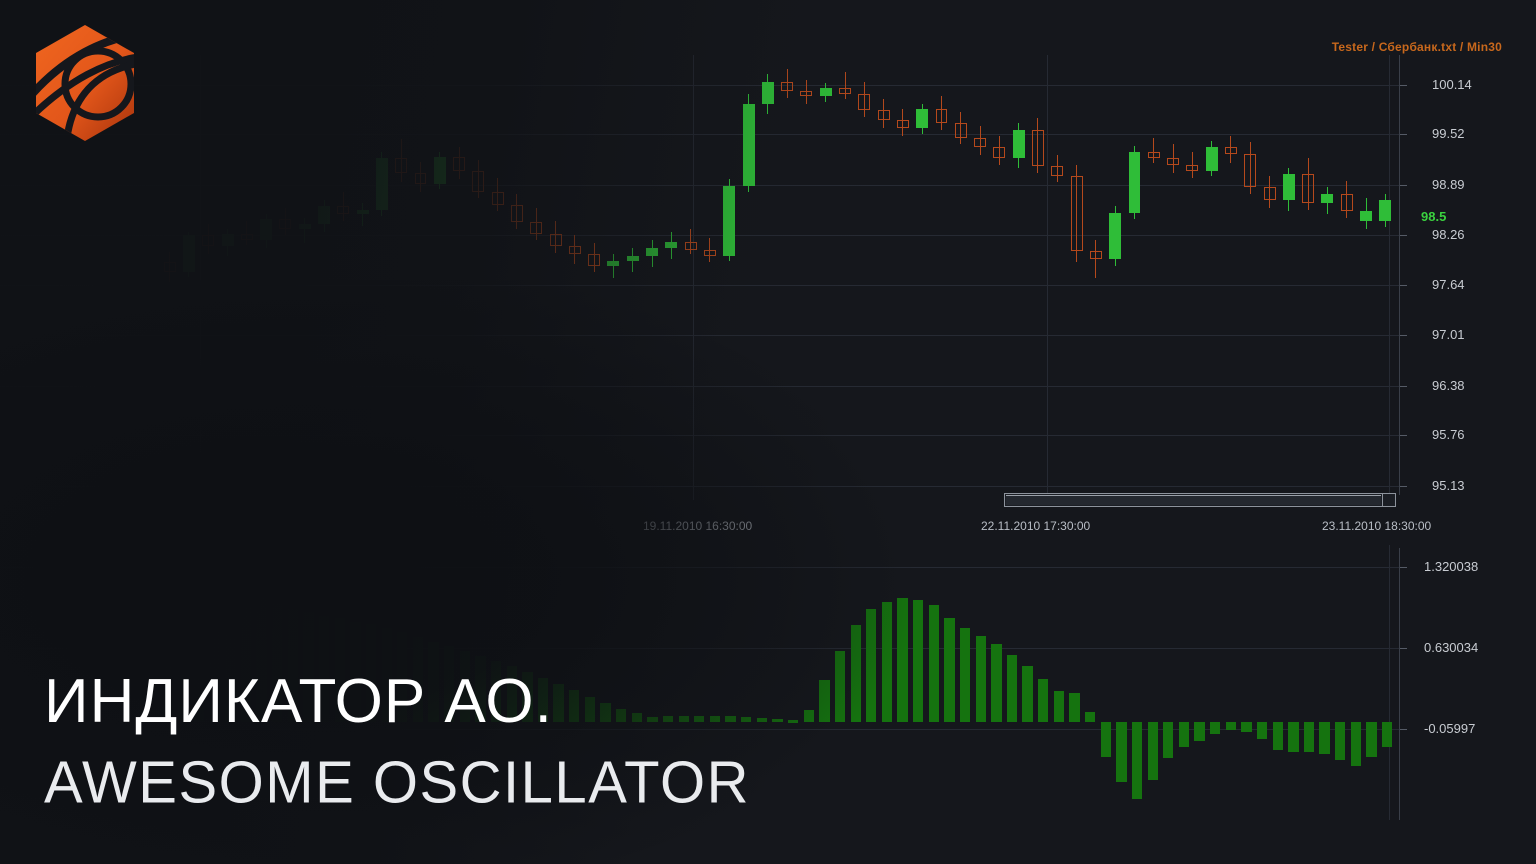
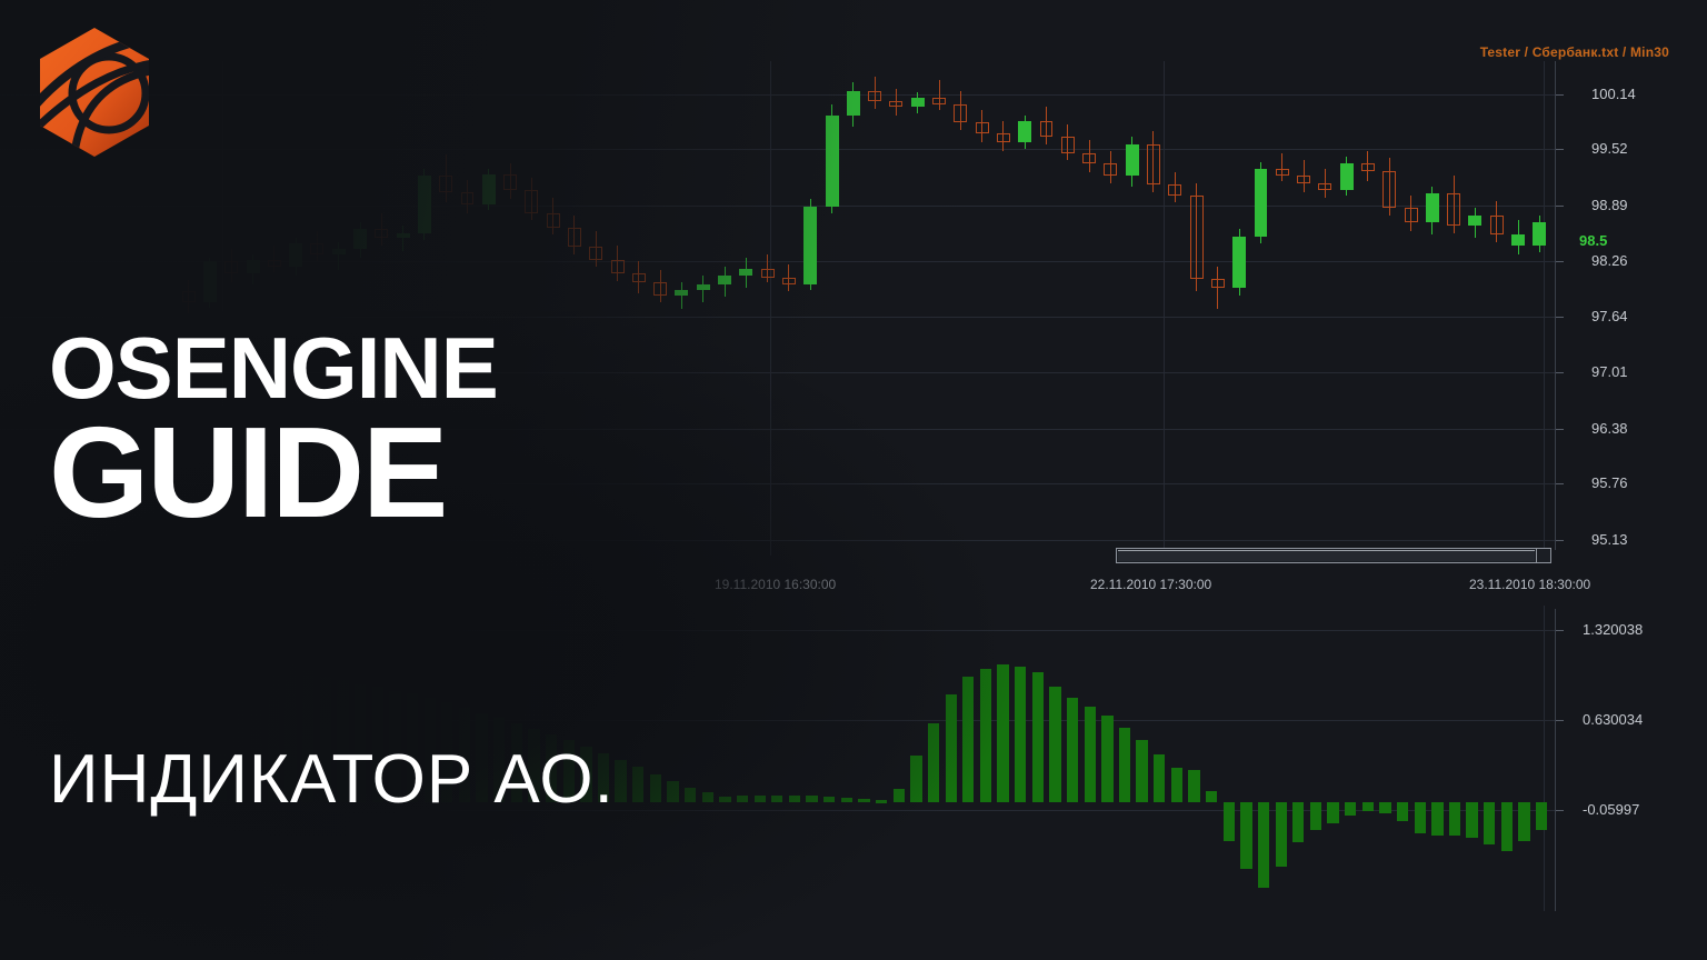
+ OSENGINE
+ GUIDE
  ИНДИКАТОР АО.
- AWESOME OSCILLATOR
